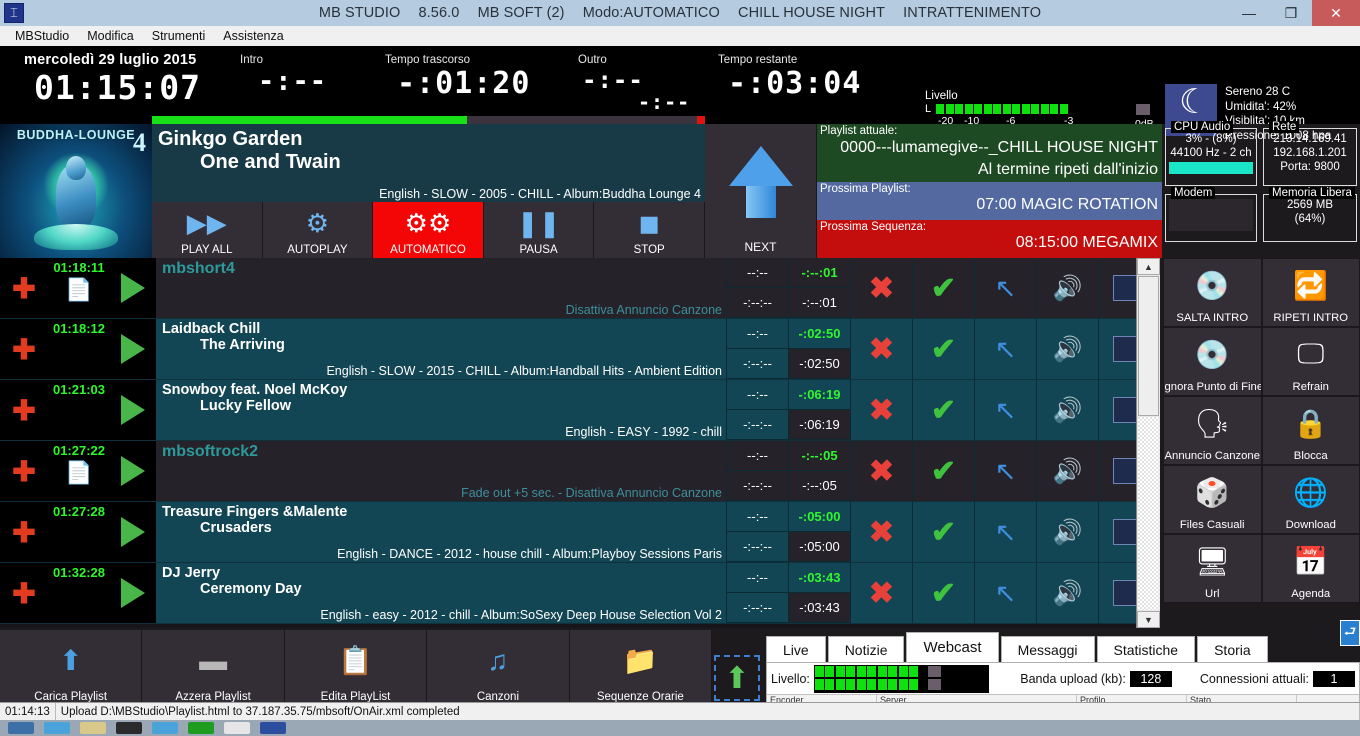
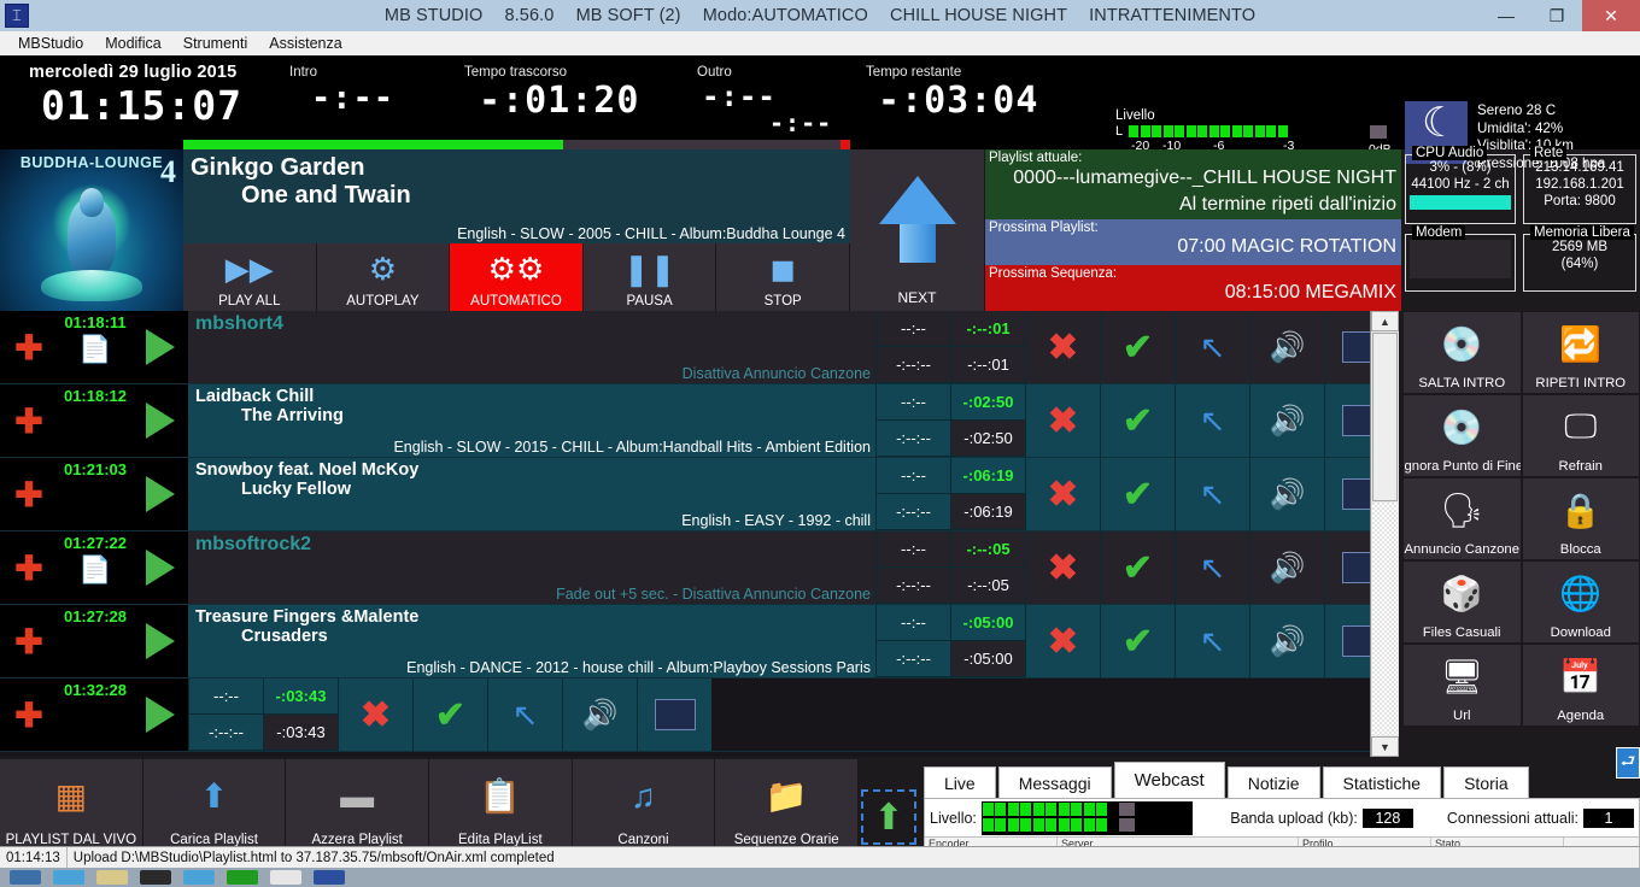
  MB STUDIO 8.56.0 MB SOFT (2) Modo:AUTOMATICO CHILL HOUSE NIGHT INTRATTENIMENTO
  —
  ❐
  ✕
  MBStudio
  Modifica
  Strumenti
  Assistenza
  mercoledì 29 luglio 2015
  01:15:07
  Intro
  -:--
  Tempo trascorso
  -:01:20
  Outro
  -:--
  -:--
  Tempo restante
  -:03:04
  Livello
  L
  -20
  -10
  -6
  -3
  Sereno 28 C
  Umidita': 42%
  Pressione: 1008 hpa
  BUDDHA-LOUNGE
  4
  Ginkgo Garden
  One and Twain
  English - SLOW - 2005 - CHILL - Album:Buddha Lounge 4
  ▶▶
  PLAY ALL
  ⚙
  AUTOPLAY
  ⚙⚙
  AUTOMATICO
  ❚❚
  PAUSA
  ◼
  STOP
  NEXT
  Playlist attuale:
  0000---lumamegive--_CHILL HOUSE NIGHT
  Al termine ripeti dall'inizio
  Prossima Playlist:
  07:00 MAGIC ROTATION
  Prossima Sequenza:
  08:15:00 MEGAMIX
  CPU Audio
  3% - (8%)
  44100 Hz - 2 ch
  Rete
  213.14.169.41
  192.168.1.201
  Porta: 9800
  Modem
  Memoria Libera
  2569 MB
  (64%)
  ✚
  01:18:11
  📄
  mbshort4
  Disattiva Annuncio Canzone
  --:--
  -:--:--
  -:--:01
  -:--:01
  ✖
  ✔
  ↖
  🔊
  ✚
  01:18:12
  Laidback Chill
  The Arriving
  English - SLOW - 2015 - CHILL - Album:Handball Hits - Ambient Edition
  --:--
  -:--:--
  -:02:50
  -:02:50
  ✖
  ✔
  ↖
  🔊
  ✚
  01:21:03
  Snowboy feat. Noel McKoy
  Lucky Fellow
  English - EASY - 1992 - chill
  --:--
  -:--:--
  -:06:19
  -:06:19
  ✖
  ✔
  ↖
  🔊
  ✚
  01:27:22
  📄
  mbsoftrock2
  Fade out +5 sec. - Disattiva Annuncio Canzone
  --:--
  -:--:--
  -:--:05
  -:--:05
  ✖
  ✔
  ↖
  🔊
  ✚
  01:27:28
  Treasure Fingers &Malente
  Crusaders
  English - DANCE - 2012 - house chill - Album:Playboy Sessions Paris
  --:--
  -:--:--
  -:05:00
  -:05:00
  ✖
  ✔
  ↖
  🔊
  ✚
  01:32:28
- DJ Jerry
- Ceremony Day
- English - easy - 2012 - chill - Album:SoSexy Deep House Selection Vol 2
  --:--
  -:--:--
  -:03:43
  -:03:43
  ✖
  ✔
  ↖
  🔊
  ▲
  ▼
  💿
  SALTA INTRO
  🔁
  RIPETI INTRO
  💿
  gnora Punto di Fine
  🖵
  Refrain
  🗣
  Annuncio Canzone
  🔒
  Blocca
  🎲
  Files Casuali
  🌐
  Download
  🖥
  Url
  📅
  Agenda
+ ▦
+ PLAYLIST DAL VIVO
  ⬆
  Carica Playlist
  ▬
  Azzera Playlist
  📋
  Edita PlayList
  ♫
  Canzoni
  📁
  Sequenze Orarie
  ⬆
  Live
- Notizie
+ Messaggi
  Webcast
- Messaggi
+ Notizie
  Statistiche
  Storia
  Livello:
  Banda upload (kb):
  128
  Connessioni attuali:
  1
  Encoder
  Server
  Profilo
  Stato
  ⮐
  01:14:13
  Upload D:\MBStudio\Playlist.html to 37.187.35.75/mbsoft/OnAir.xml completed
